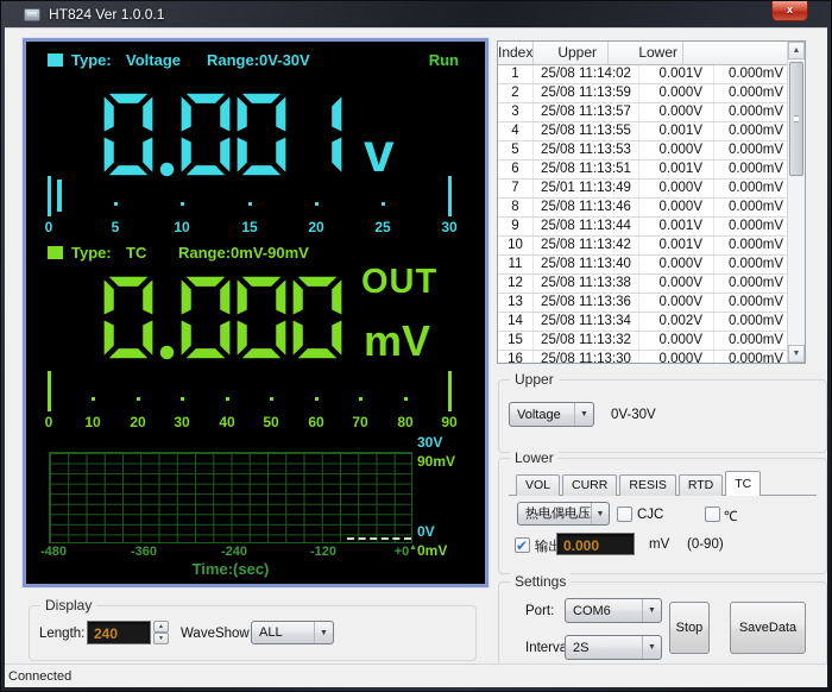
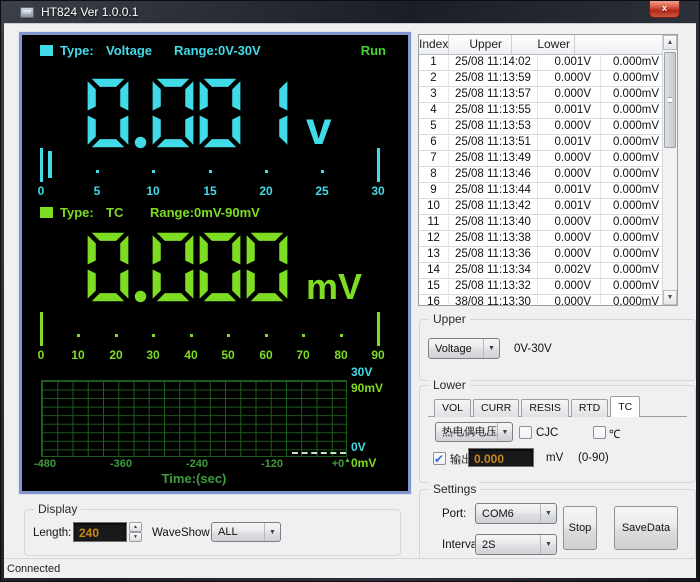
  HT824 Ver 1.0.0.1
  x
  Type:
  Voltage
  Range:0V-30V
  Run
  v
  0
  5
  10
  15
  20
  25
  30
  Type:
  TC
  Range:0mV-90mV
- OUT
  mV
  0
  10
  20
  30
  40
  50
  60
  70
  80
  90
  30V
  90mV
  0V
  0mV
  -480
  -360
  -240
  -120
  +0
  Time:(sec)
  Index
  Upper
  Lower
  1
  25/08 11:14:02
  0.001V
  0.000mV
  2
  25/08 11:13:59
  0.000V
  0.000mV
  3
  25/08 11:13:57
  0.000V
  0.000mV
  4
  25/08 11:13:55
  0.001V
  0.000mV
  5
  25/08 11:13:53
  0.000V
  0.000mV
  6
  25/08 11:13:51
  0.001V
  0.000mV
  7
- 25/01 11:13:49
+ 25/08 11:13:49
  0.000V
  0.000mV
  8
  25/08 11:13:46
  0.000V
  0.000mV
  9
  25/08 11:13:44
  0.001V
  0.000mV
  10
  25/08 11:13:42
  0.001V
  0.000mV
  11
  25/08 11:13:40
  0.000V
  0.000mV
  12
  25/08 11:13:38
  0.000V
  0.000mV
  13
  25/08 11:13:36
  0.000V
  0.000mV
  14
  25/08 11:13:34
  0.002V
  0.000mV
  15
  25/08 11:13:32
  0.000V
  0.000mV
  16
- 25/08 11:13:30
+ 38/08 11:13:30
  0.000V
  0.000mV
  Upper
  Voltage
  0V-30V
  Lower
  VOL
  CURR
  RESIS
  RTD
  TC
  热电偶电压
  CJC
  ℃
  0.000
  mV
  (0-90)
  Settings
  Port:
  COM6
  Interva
  2S
  Stop
  SaveData
  Display
  Length:
  240
  WaveShow
  ALL
  Connected
